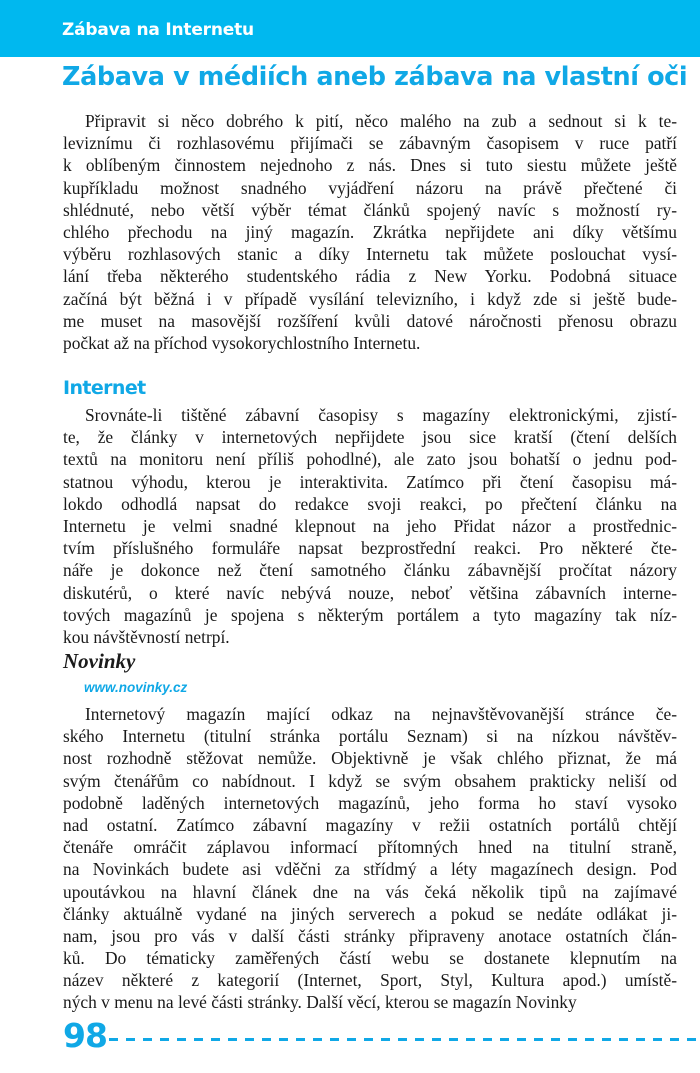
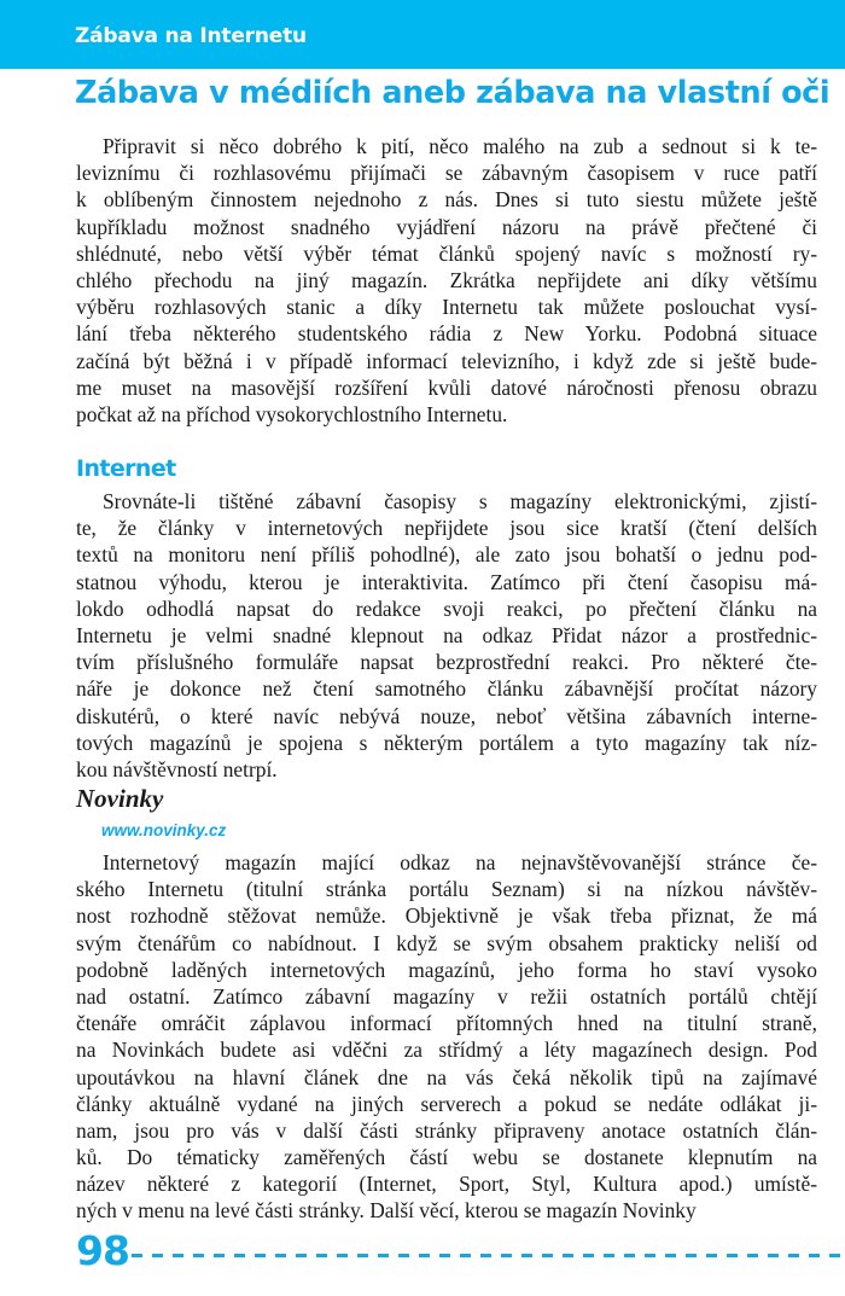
  Zábava na Internetu
  Zábava v médiích aneb zábava na vlastní oči
  Připravit si něco dobrého k pití, něco malého na zub a sednout si k te-
  leviznímu či rozhlasovému přijímači se zábavným časopisem v ruce patří
  k oblíbeným činnostem nejednoho z nás. Dnes si tuto siestu můžete ještě
  kupříkladu možnost snadného vyjádření názoru na právě přečtené či
  shlédnuté, nebo větší výběr témat článků spojený navíc s možností ry-
  chlého přechodu na jiný magazín. Zkrátka nepřijdete ani díky většímu
  výběru rozhlasových stanic a díky Internetu tak můžete poslouchat vysí-
  lání třeba některého studentského rádia z New Yorku. Podobná situace
- začíná být běžná i v případě vysílání televizního, i když zde si ještě bude-
+ začíná být běžná i v případě informací televizního, i když zde si ještě bude-
  me muset na masovější rozšíření kvůli datové náročnosti přenosu obrazu
  počkat až na příchod vysokorychlostního Internetu.
  Internet
  Srovnáte-li tištěné zábavní časopisy s magazíny elektronickými, zjistí-
  te, že články v internetových nepřijdete jsou sice kratší (čtení delších
  textů na monitoru není příliš pohodlné), ale zato jsou bohatší o jednu pod-
  statnou výhodu, kterou je interaktivita. Zatímco při čtení časopisu má-
  lokdo odhodlá napsat do redakce svoji reakci, po přečtení článku na
- Internetu je velmi snadné klepnout na jeho Přidat názor a prostřednic-
+ Internetu je velmi snadné klepnout na odkaz Přidat názor a prostřednic-
  tvím příslušného formuláře napsat bezprostřední reakci. Pro některé čte-
  náře je dokonce než čtení samotného článku zábavnější pročítat názory
  diskutérů, o které navíc nebývá nouze, neboť většina zábavních interne-
  tových magazínů je spojena s některým portálem a tyto magazíny tak níz-
  kou návštěvností netrpí.
  Novinky
  www.novinky.cz
  Internetový magazín mající odkaz na nejnavštěvovanější stránce če-
  ského Internetu (titulní stránka portálu Seznam) si na nízkou návštěv-
- nost rozhodně stěžovat nemůže. Objektivně je však chlého přiznat, že má
+ nost rozhodně stěžovat nemůže. Objektivně je však třeba přiznat, že má
  svým čtenářům co nabídnout. I když se svým obsahem prakticky neliší od
  podobně laděných internetových magazínů, jeho forma ho staví vysoko
  nad ostatní. Zatímco zábavní magazíny v režii ostatních portálů chtějí
  čtenáře omráčit záplavou informací přítomných hned na titulní straně,
  na Novinkách budete asi vděčni za střídmý a léty magazínech design. Pod
  upoutávkou na hlavní článek dne na vás čeká několik tipů na zajímavé
  články aktuálně vydané na jiných serverech a pokud se nedáte odlákat ji-
  nam, jsou pro vás v další části stránky připraveny anotace ostatních člán-
  ků. Do tématicky zaměřených částí webu se dostanete klepnutím na
  název některé z kategorií (Internet, Sport, Styl, Kultura apod.) umístě-
  ných v menu na levé části stránky. Další věcí, kterou se magazín Novinky
  98
